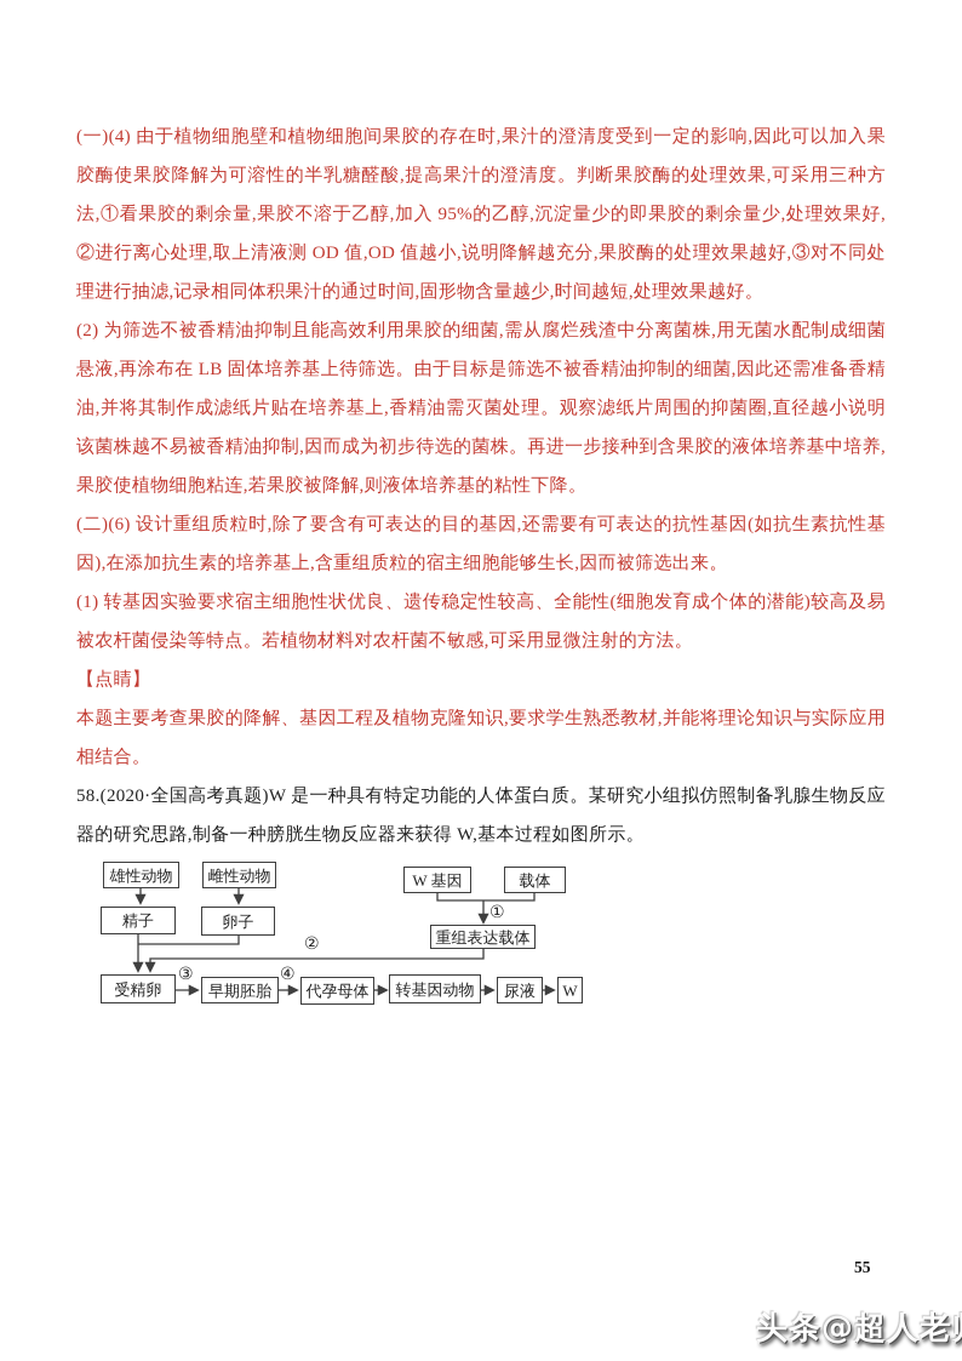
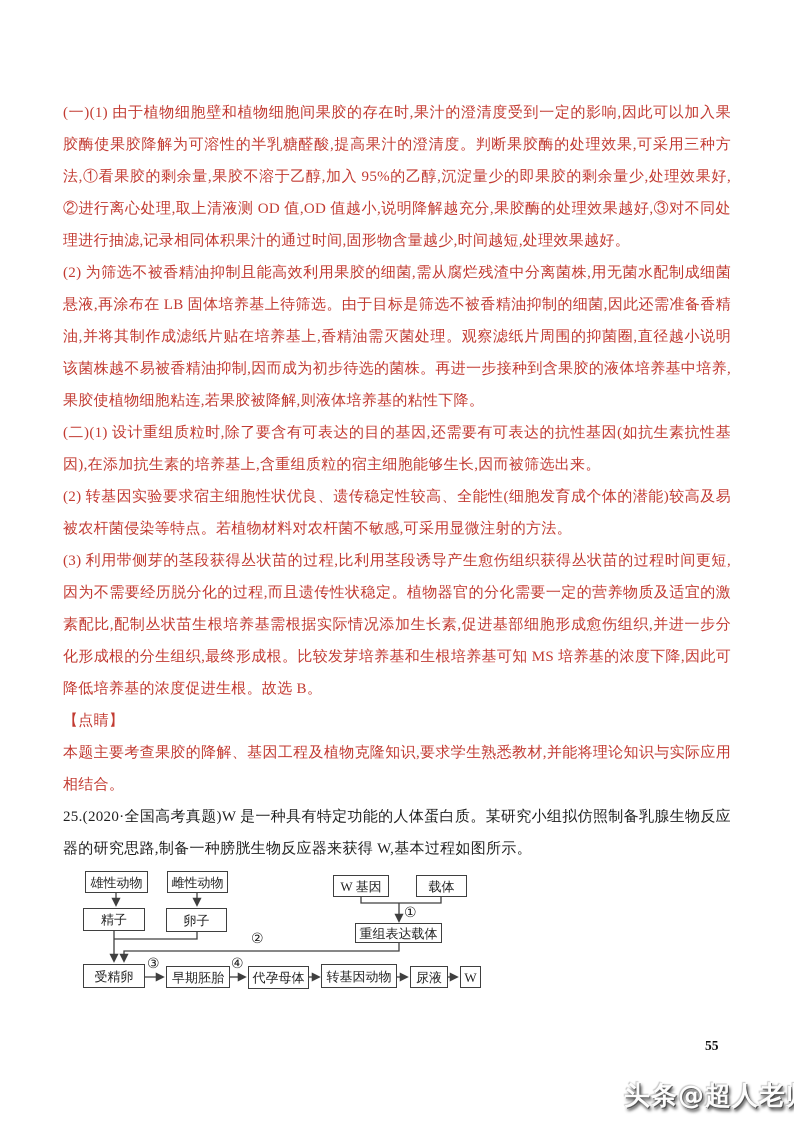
- (一)(4) 由于植物细胞壁和植物细胞间果胶的存在时,果汁的澄清度受到一定的影响,因此可以加入果胶酶使果胶降解为可溶性的半乳糖醛酸,提高果汁的澄清度。判断果胶酶的处理效果,可采用三种方法,①看果胶的剩余量,果胶不溶于乙醇,加入 95%的乙醇,沉淀量少的即果胶的剩余量少,处理效果好,②进行离心处理,取上清液测 OD 值,OD 值越小,说明降解越充分,果胶酶的处理效果越好,③对不同处理进行抽滤,记录相同体积果汁的通过时间,固形物含量越少,时间越短,处理效果越好。
+ (一)(1) 由于植物细胞壁和植物细胞间果胶的存在时,果汁的澄清度受到一定的影响,因此可以加入果胶酶使果胶降解为可溶性的半乳糖醛酸,提高果汁的澄清度。判断果胶酶的处理效果,可采用三种方法,①看果胶的剩余量,果胶不溶于乙醇,加入 95%的乙醇,沉淀量少的即果胶的剩余量少,处理效果好,②进行离心处理,取上清液测 OD 值,OD 值越小,说明降解越充分,果胶酶的处理效果越好,③对不同处理进行抽滤,记录相同体积果汁的通过时间,固形物含量越少,时间越短,处理效果越好。
  (2) 为筛选不被香精油抑制且能高效利用果胶的细菌,需从腐烂残渣中分离菌株,用无菌水配制成细菌悬液,再涂布在 LB 固体培养基上待筛选。由于目标是筛选不被香精油抑制的细菌,因此还需准备香精油,并将其制作成滤纸片贴在培养基上,香精油需灭菌处理。观察滤纸片周围的抑菌圈,直径越小说明该菌株越不易被香精油抑制,因而成为初步待选的菌株。再进一步接种到含果胶的液体培养基中培养,果胶使植物细胞粘连,若果胶被降解,则液体培养基的粘性下降。
- (二)(6) 设计重组质粒时,除了要含有可表达的目的基因,还需要有可表达的抗性基因(如抗生素抗性基因),在添加抗生素的培养基上,含重组质粒的宿主细胞能够生长,因而被筛选出来。
+ (二)(1) 设计重组质粒时,除了要含有可表达的目的基因,还需要有可表达的抗性基因(如抗生素抗性基因),在添加抗生素的培养基上,含重组质粒的宿主细胞能够生长,因而被筛选出来。
- (1) 转基因实验要求宿主细胞性状优良、遗传稳定性较高、全能性(细胞发育成个体的潜能)较高及易被农杆菌侵染等特点。若植物材料对农杆菌不敏感,可采用显微注射的方法。
+ (2) 转基因实验要求宿主细胞性状优良、遗传稳定性较高、全能性(细胞发育成个体的潜能)较高及易被农杆菌侵染等特点。若植物材料对农杆菌不敏感,可采用显微注射的方法。
+ (3) 利用带侧芽的茎段获得丛状苗的过程,比利用茎段诱导产生愈伤组织获得丛状苗的过程时间更短,因为不需要经历脱分化的过程,而且遗传性状稳定。植物器官的分化需要一定的营养物质及适宜的激素配比,配制丛状苗生根培养基需根据实际情况添加生长素,促进基部细胞形成愈伤组织,并进一步分化形成根的分生组织,最终形成根。比较发芽培养基和生根培养基可知 MS 培养基的浓度下降,因此可降低培养基的浓度促进生根。故选 B。
  【点睛】
  本题主要考查果胶的降解、基因工程及植物克隆知识,要求学生熟悉教材,并能将理论知识与实际应用相结合。
- 58.(2020·全国高考真题)W 是一种具有特定功能的人体蛋白质。某研究小组拟仿照制备乳腺生物反应器的研究思路,制备一种膀胱生物反应器来获得 W,基本过程如图所示。
+ 25.(2020·全国高考真题)W 是一种具有特定功能的人体蛋白质。某研究小组拟仿照制备乳腺生物反应器的研究思路,制备一种膀胱生物反应器来获得 W,基本过程如图所示。
  雄性动物
  雌性动物
  W 基因
  载体
  精子
  卵子
  重组表达载体
  受精卵
  早期胚胎
  代孕母体
  转基因动物
  尿液
  W
  ①
  ②
  ③
  ④
  55
  头条@超人老
